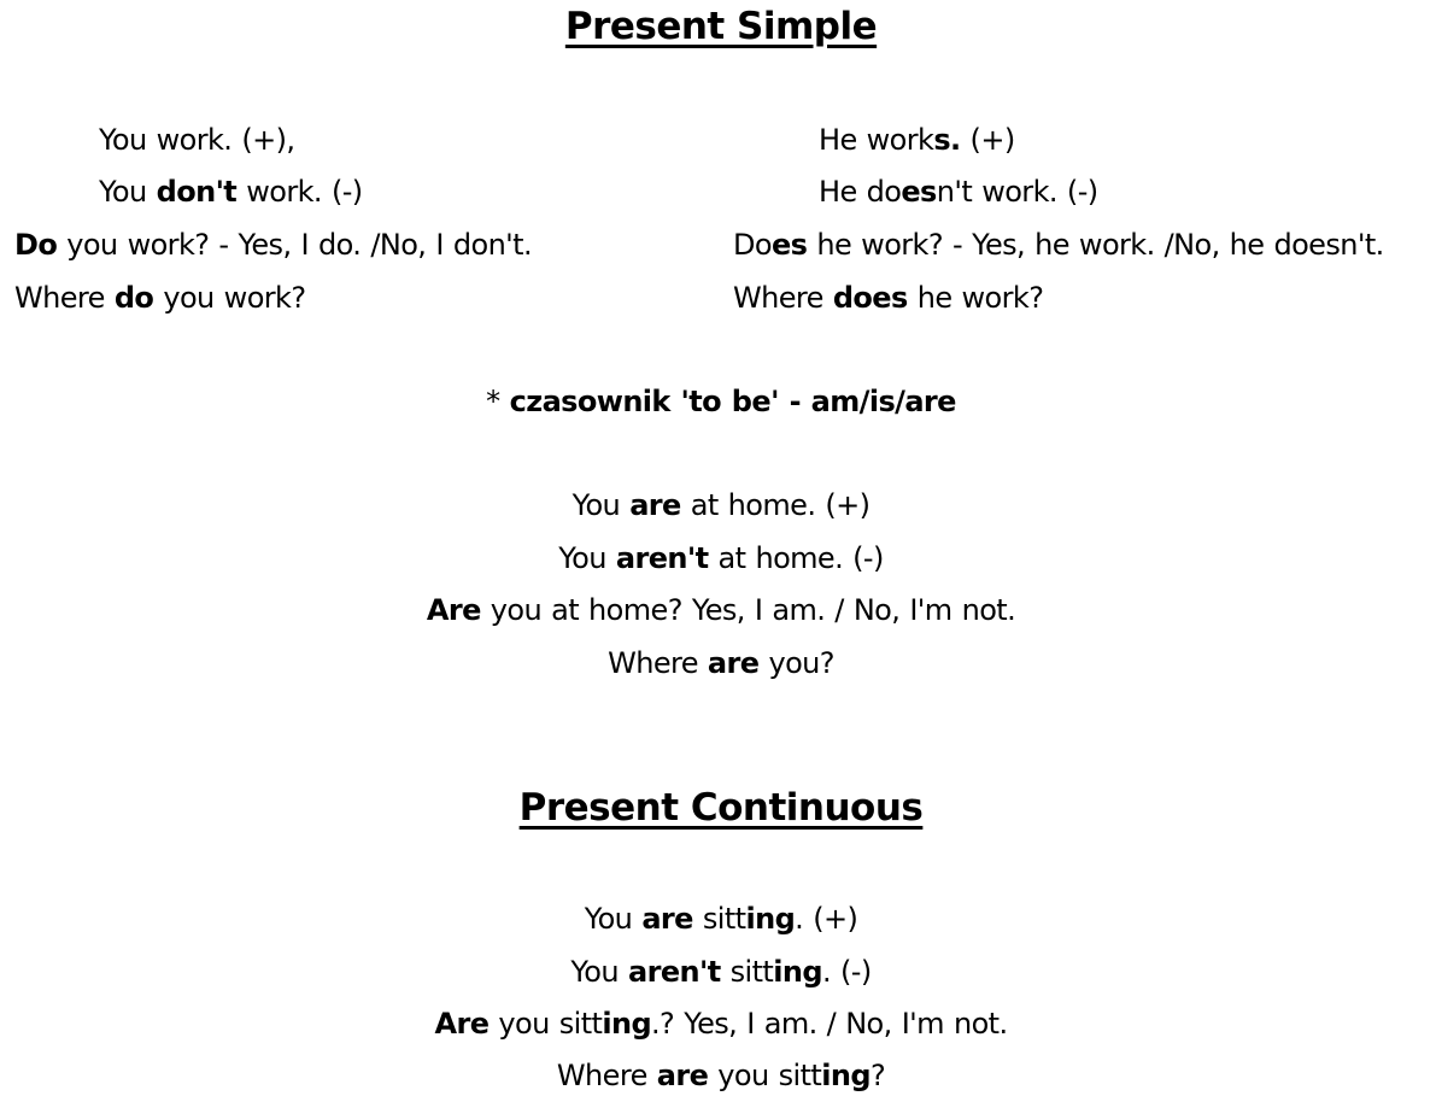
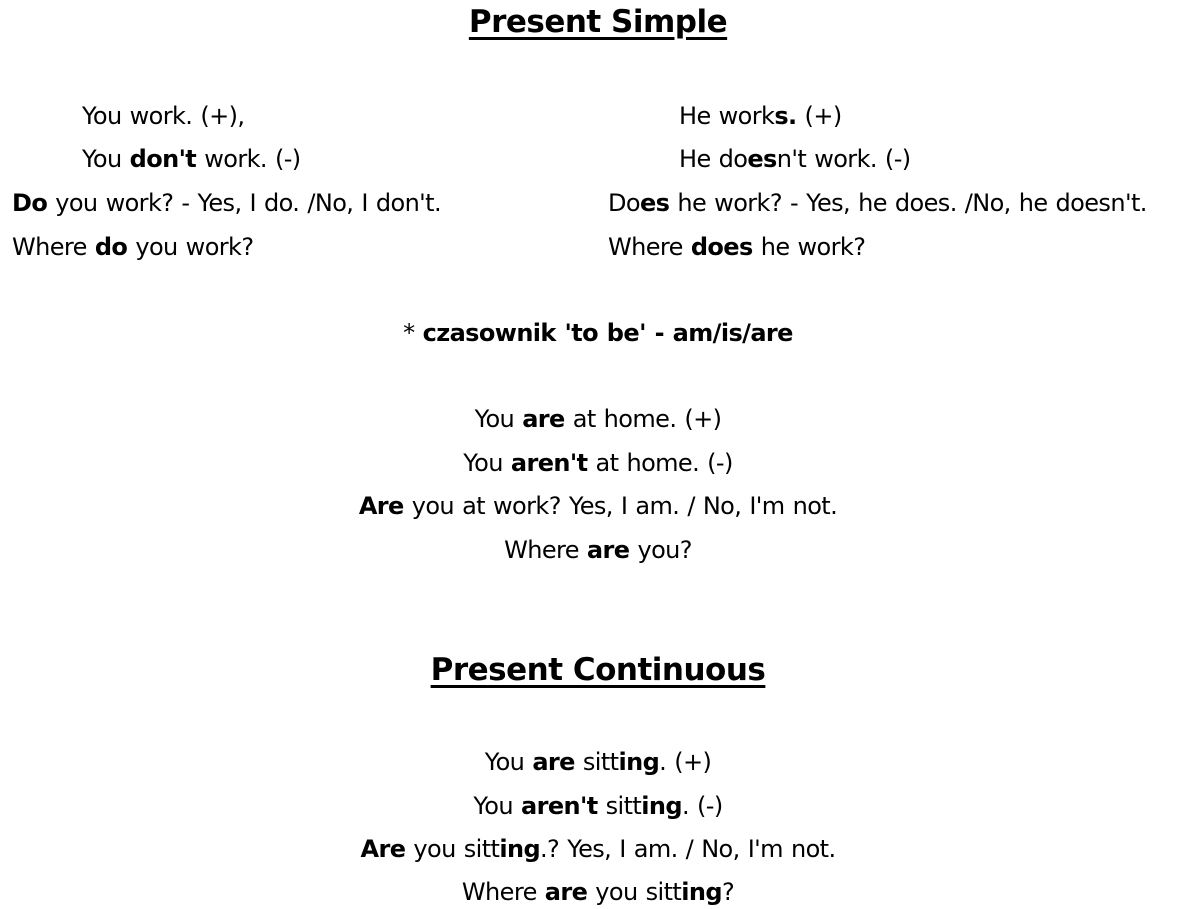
  Present Simple
  You work. (+),
  You don't work. (-)
  Do you work? - Yes, I do. /No, I don't.
  Where do you work?
  He works. (+)
  He doesn't work. (-)
- Does he work? - Yes, he work. /No, he doesn't.
+ Does he work? - Yes, he does. /No, he doesn't.
  Where does he work?
  * czasownik 'to be' - am/is/are
  You are at home. (+)
  You aren't at home. (-)
- Are you at home? Yes, I am. / No, I'm not.
+ Are you at work? Yes, I am. / No, I'm not.
  Where are you?
  Present Continuous
  You are sitting. (+)
  You aren't sitting. (-)
  Are you sitting.? Yes, I am. / No, I'm not.
  Where are you sitting?
